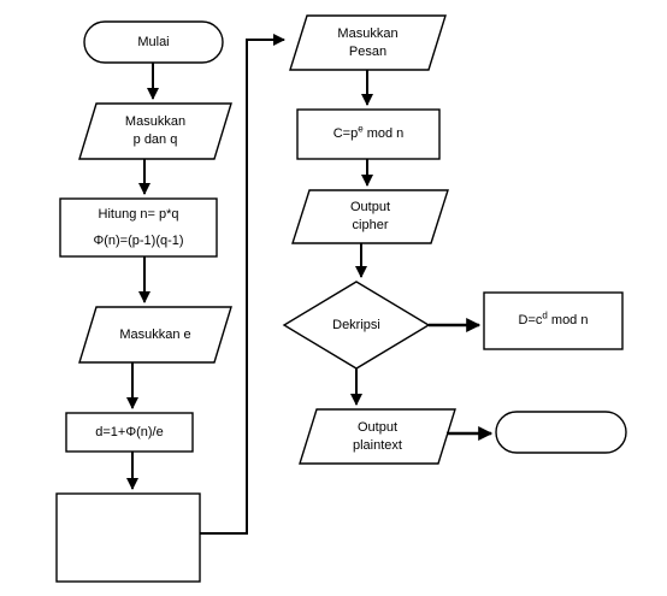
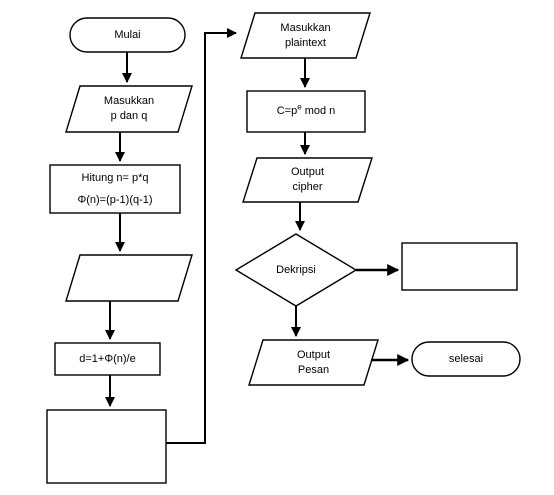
  Mulai
  Masukkan
  p dan q
  Hitung n= p*q
  Φ(n)=(p-1)(q-1)
- Masukkan e
  d=1+Φ(n)/e
  Masukkan
- Pesan
+ plaintext
  C=pe mod n
  Output
  cipher
  Dekripsi
- D=cd mod n
  Output
- plaintext
+ Pesan
+ selesai
